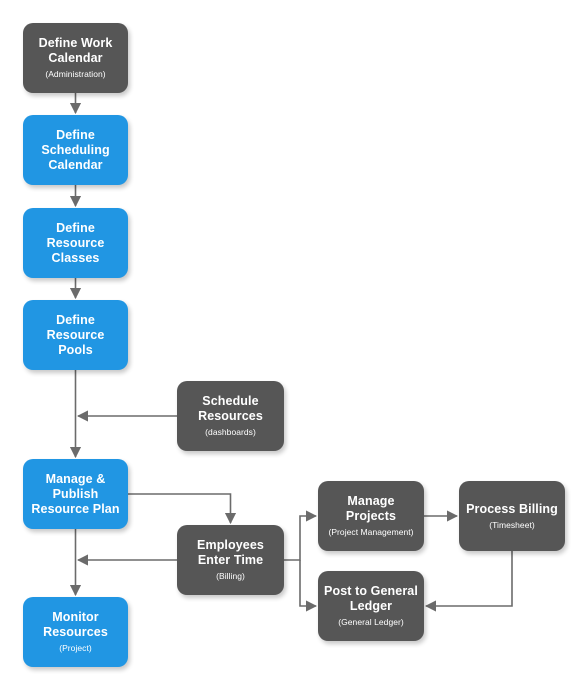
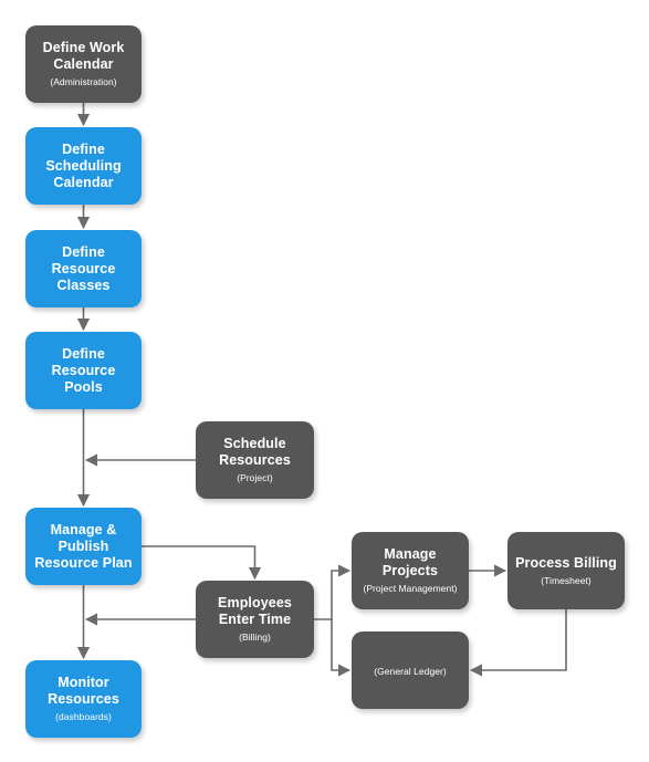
  Define Work
  Calendar
  (Administration)
  Define
  Scheduling
  Calendar
  Define
  Resource
  Classes
  Define
  Resource
  Pools
  Schedule
  Resources
- (dashboards)
+ (Project)
  Manage &
  Publish
  Resource Plan
  Employees
  Enter Time
  (Billing)
  Manage Projects
  (Project Management)
  Process Billing
  (Timesheet)
- Post to General
- Ledger
  (General Ledger)
  Monitor
  Resources
- (Project)
+ (dashboards)
